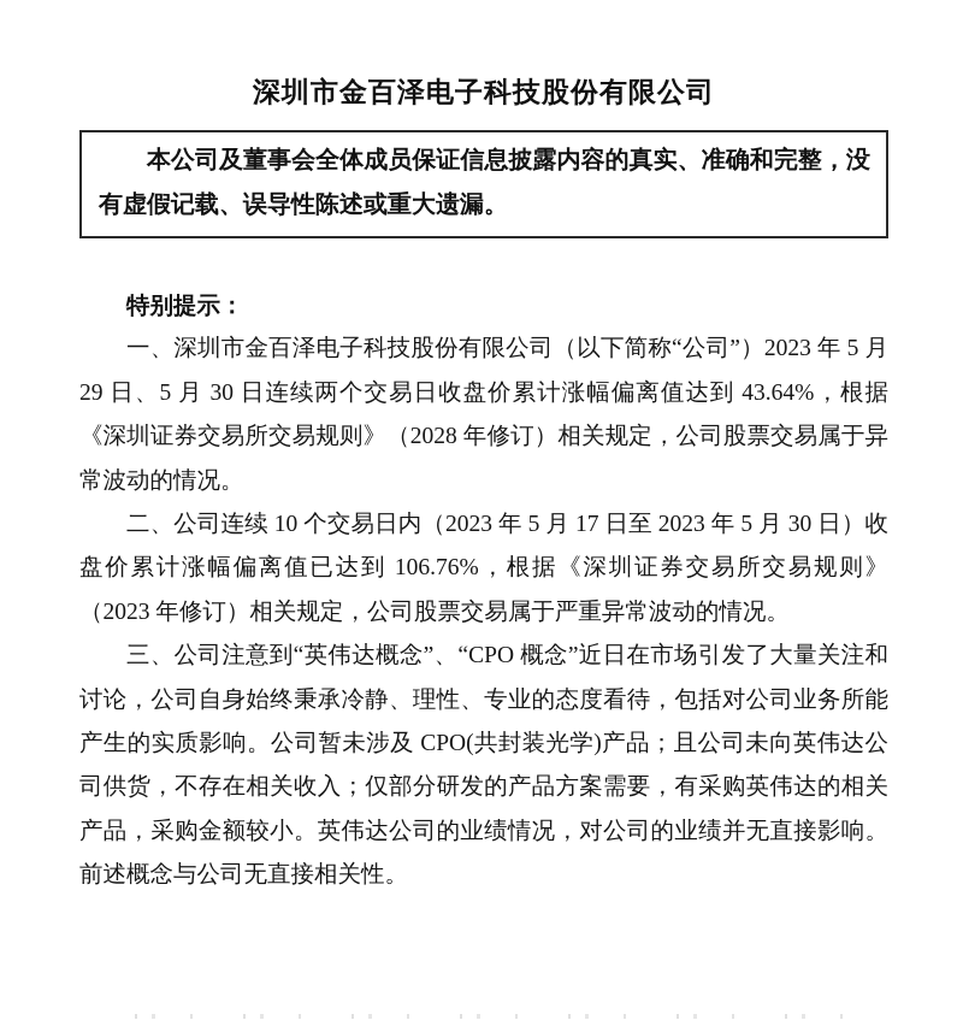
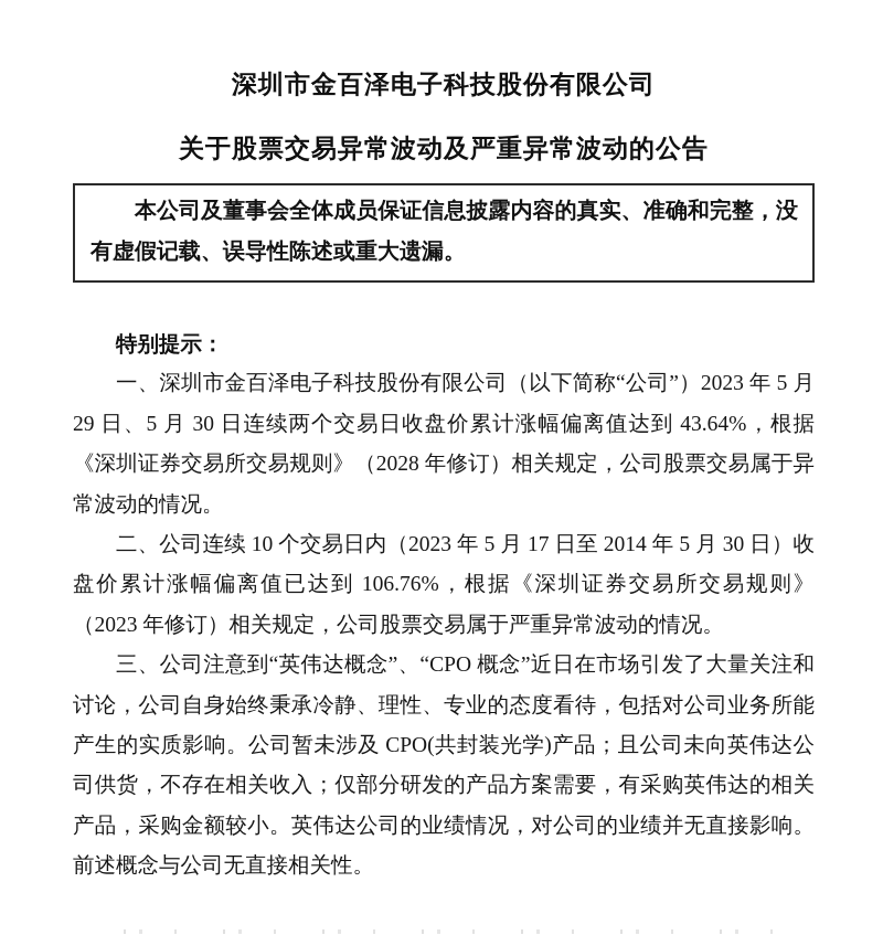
  深圳市金百泽电子科技股份有限公司
+ 关于股票交易异常波动及严重异常波动的公告
  本公司及董事会全体成员保证信息披露内容的真实、准确和完整，没有虚假记载、误导性陈述或重大遗漏。
  特别提示：
  一、深圳市金百泽电子科技股份有限公司（以下简称“公司”）2023 年 5 月 29 日、5 月 30 日连续两个交易日收盘价累计涨幅偏离值达到 43.64%，根据《深圳证券交易所交易规则》（2028 年修订）相关规定，公司股票交易属于异常波动的情况。
- 二、公司连续 10 个交易日内（2023 年 5 月 17 日至 2023 年 5 月 30 日）收盘价累计涨幅偏离值已达到 106.76%，根据《深圳证券交易所交易规则》（2023 年修订）相关规定，公司股票交易属于严重异常波动的情况。
+ 二、公司连续 10 个交易日内（2023 年 5 月 17 日至 2014 年 5 月 30 日）收盘价累计涨幅偏离值已达到 106.76%，根据《深圳证券交易所交易规则》（2023 年修订）相关规定，公司股票交易属于严重异常波动的情况。
  三、公司注意到“英伟达概念”、“CPO 概念”近日在市场引发了大量关注和讨论，公司自身始终秉承冷静、理性、专业的态度看待，包括对公司业务所能产生的实质影响。公司暂未涉及 CPO(共封装光学)产品；且公司未向英伟达公司供货，不存在相关收入；仅部分研发的产品方案需要，有采购英伟达的相关产品，采购金额较小。英伟达公司的业绩情况，对公司的业绩并无直接影响。前述概念与公司无直接相关性。
